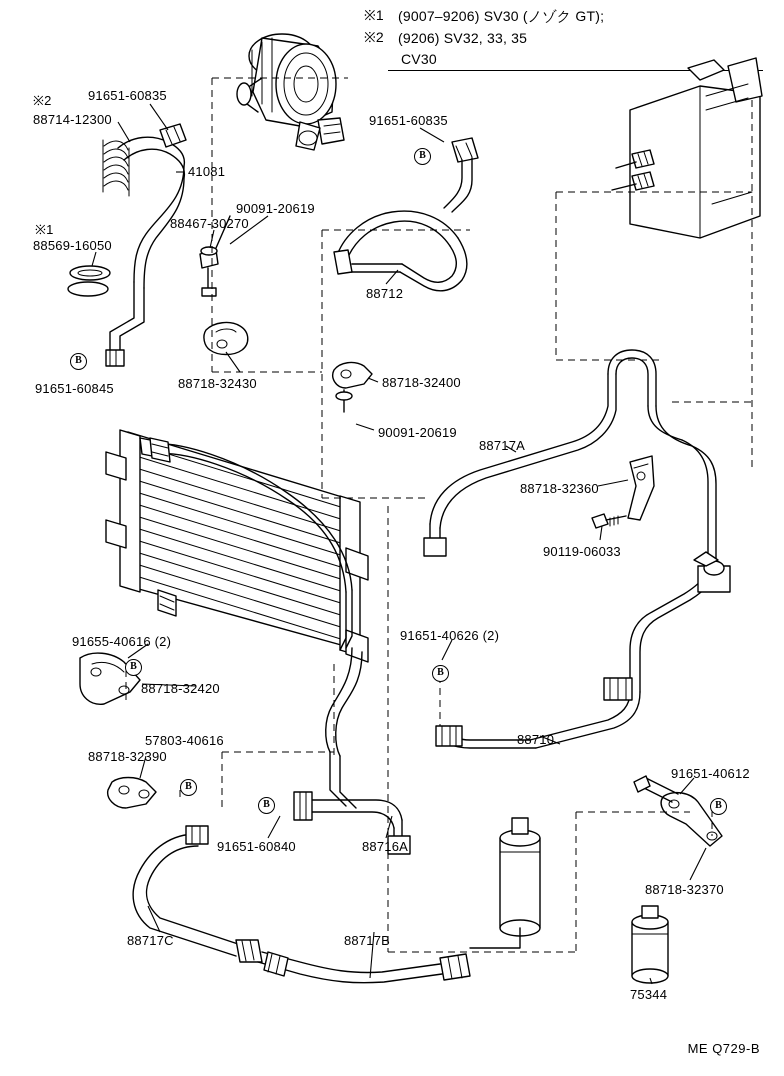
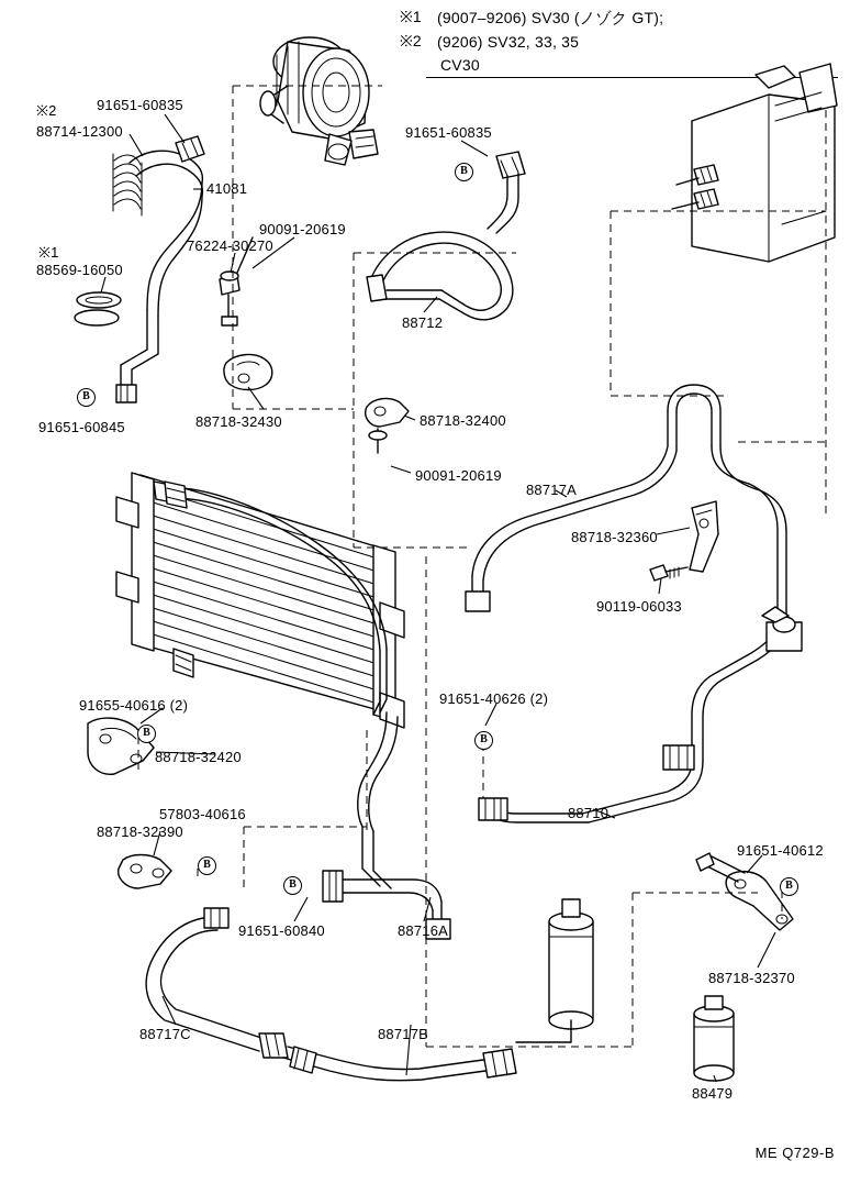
  ※1
  (9007–9206) SV30 (ノゾク GT);
  ※2
  (9206) SV32, 33, 35
  CV30
  88714-12300
  ※2
  91651-60835
  41081
  ※1
  88569-16050
- 88467-30270
+ 76224-30270
  90091-20619
  91651-60835
  88712
  91651-60845
  88718-32430
  88718-32400
  90091-20619
  88717A
  88718-32360
  90119-06033
  91655-40616 (2)
  88718-32420
  57803-40616
  88718-32390
  91651-40626 (2)
  88710
  91651-40612
  91651-60840
  88716A
  88718-32370
  88717C
  88717B
- 75344
+ 88479
  B
  B
  B
  B
  B
  B
  B
  ME Q729-B
